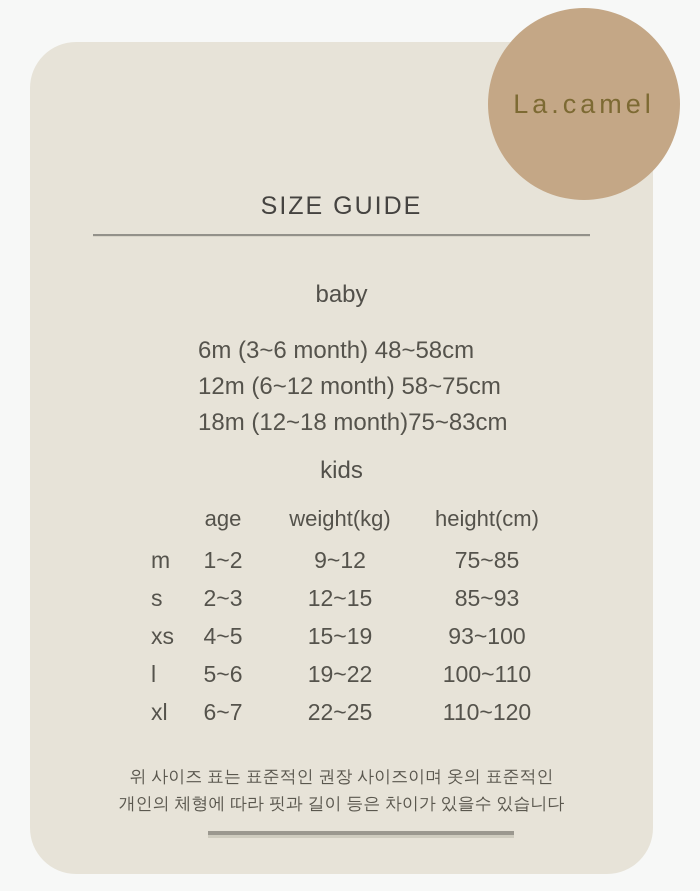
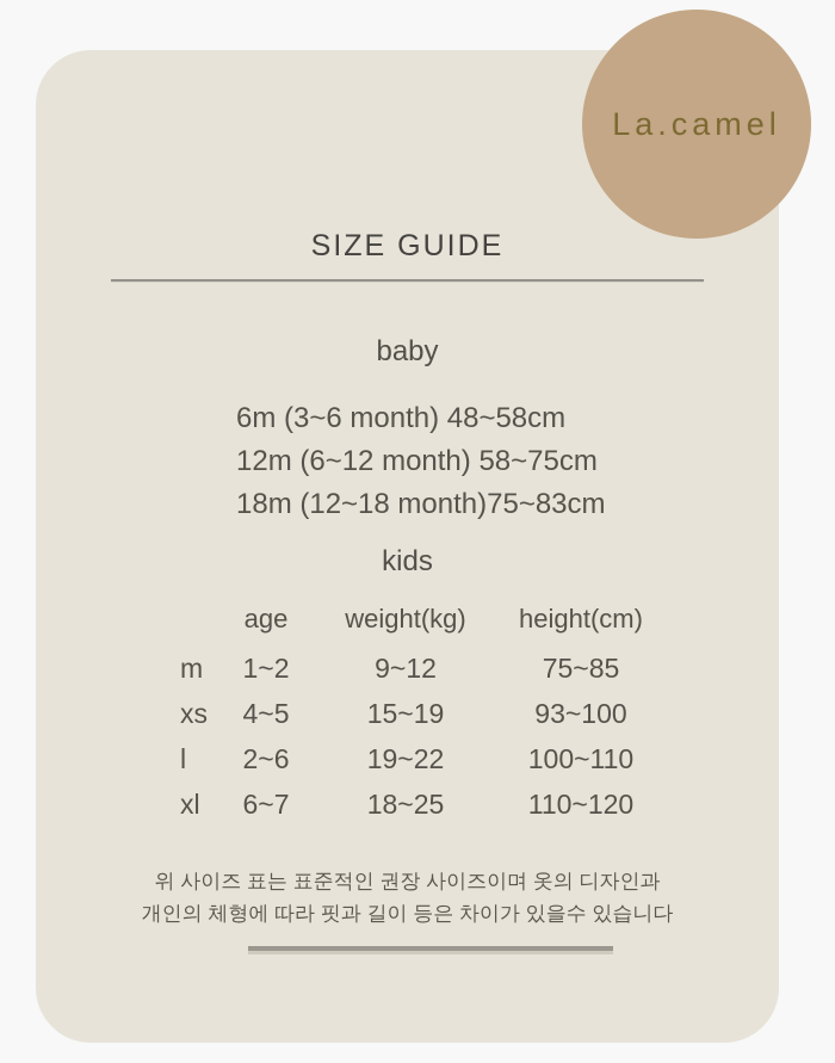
  SIZE GUIDE
  baby
  6m (3~6 month) 48~58cm
  12m (6~12 month) 58~75cm
  18m (12~18 month)75~83cm
  kids
  	age	weight(kg)	height(cm)
  m	1~2	9~12	75~85
- s	2~3	12~15	85~93
  xs	4~5	15~19	93~100
- l	5~6	19~22	100~110
+ l	2~6	19~22	100~110
- xl	6~7	22~25	110~120
+ xl	6~7	18~25	110~120
- 위 사이즈 표는 표준적인 권장 사이즈이며 옷의 표준적인
+ 위 사이즈 표는 표준적인 권장 사이즈이며 옷의 디자인과
  개인의 체형에 따라 핏과 길이 등은 차이가 있을수 있습니다
  La.camel
